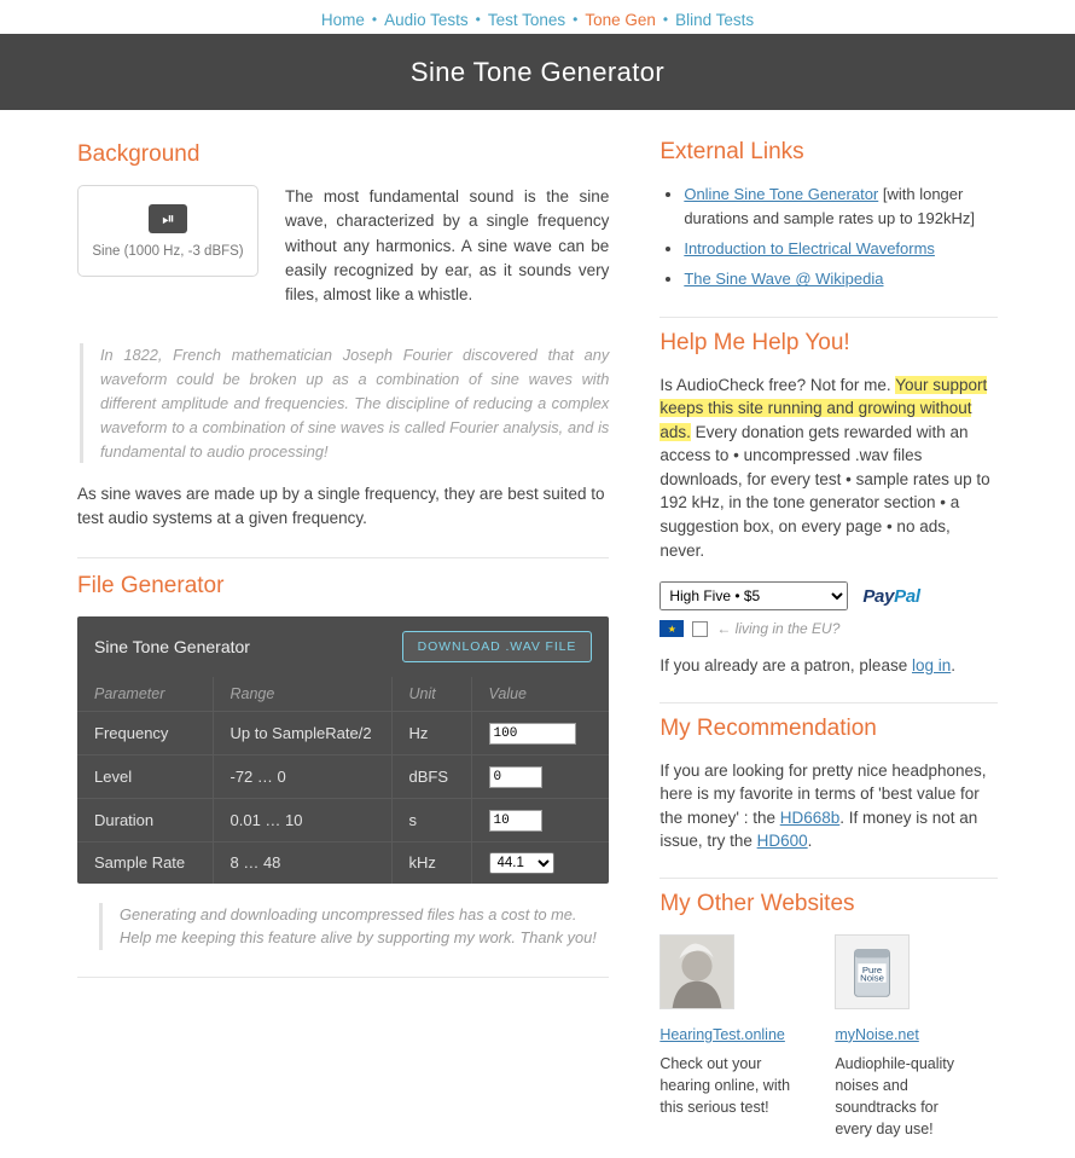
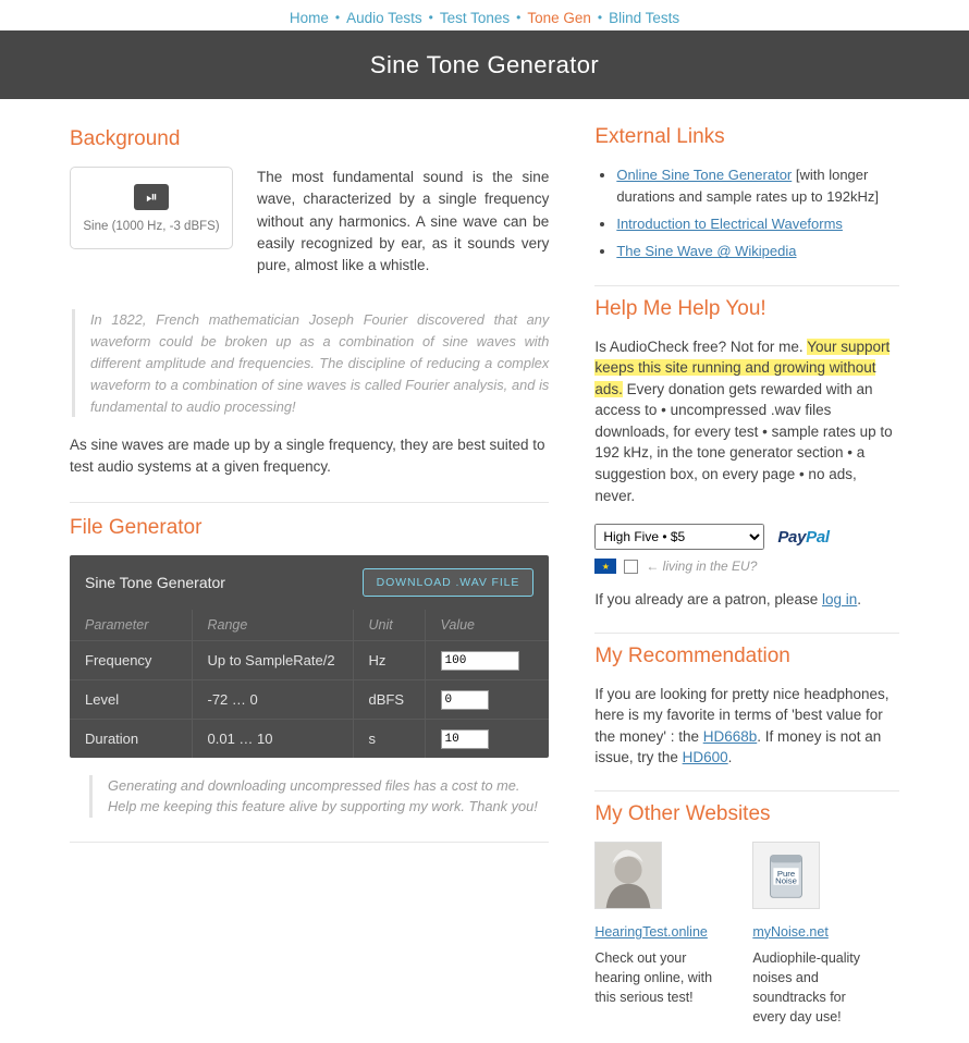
  Home
  •
  Audio Tests
  •
  Test Tones
  •
  Tone Gen
  •
  Blind Tests
  Sine Tone Generator
  Background
  ⏯
  Sine (1000 Hz, -3 dBFS)
- The most fundamental sound is the sine wave, characterized by a single frequency without any harmonics. A sine wave can be easily recognized by ear, as it sounds very files, almost like a whistle.
+ The most fundamental sound is the sine wave, characterized by a single frequency without any harmonics. A sine wave can be easily recognized by ear, as it sounds very pure, almost like a whistle.
  In 1822, French mathematician Joseph Fourier discovered that any waveform could be broken up as a combination of sine waves with different amplitude and frequencies. The discipline of reducing a complex waveform to a combination of sine waves is called Fourier analysis, and is fundamental to audio processing!
  As sine waves are made up by a single frequency, they are best suited to test audio systems at a given frequency.
  File Generator
  Sine Tone Generator
  DOWNLOAD .WAV FILE
  Parameter	Range	Unit	Value
  Frequency	Up to SampleRate/2	Hz	100
  Level	-72 … 0	dBFS	0
  Duration	0.01 … 10	s	10
- Sample Rate	8 … 48	kHz	44.1
  Generating and downloading uncompressed files has a cost to me. Help me keeping this feature alive by supporting my work. Thank you!
  External Links
  Online Sine Tone Generator [with longer durations and sample rates up to 192kHz]
  Introduction to Electrical Waveforms
  The Sine Wave @ Wikipedia
  Help Me Help You!
  Is AudioCheck free? Not for me. Your support keeps this site running and growing without ads. Every donation gets rewarded with an access to • uncompressed .wav files downloads, for every test • sample rates up to 192 kHz, in the tone generator section • a suggestion box, on every page • no ads, never.
  High Five • $5
  PayPal
  ★
  ← living in the EU?
  If you already are a patron, please log in.
  My Recommendation
  If you are looking for pretty nice headphones, here is my favorite in terms of 'best value for the money' : the HD668b. If money is not an issue, try the HD600.
  My Other Websites
  HearingTest.online
  Check out your hearing online, with this serious test!
  Pure
  Noise
  myNoise.net
  Audiophile-quality noises and soundtracks for every day use!
